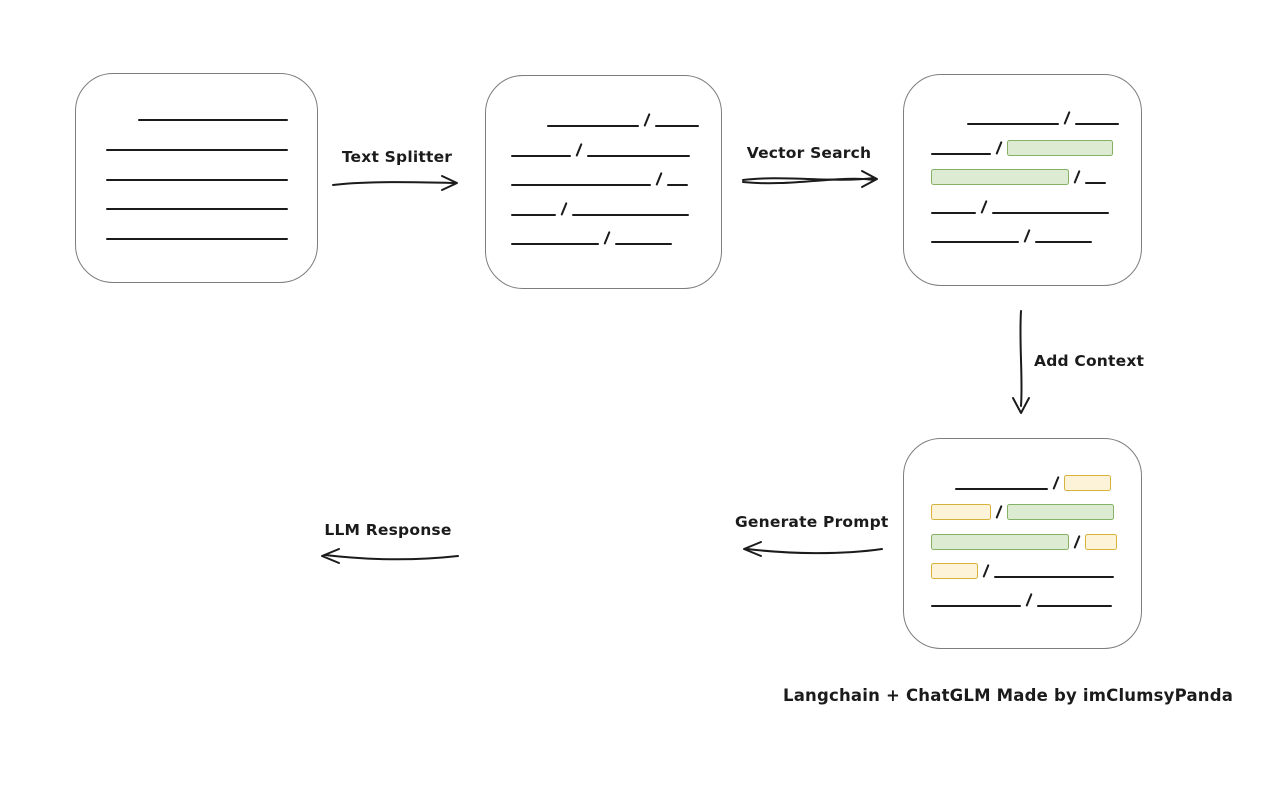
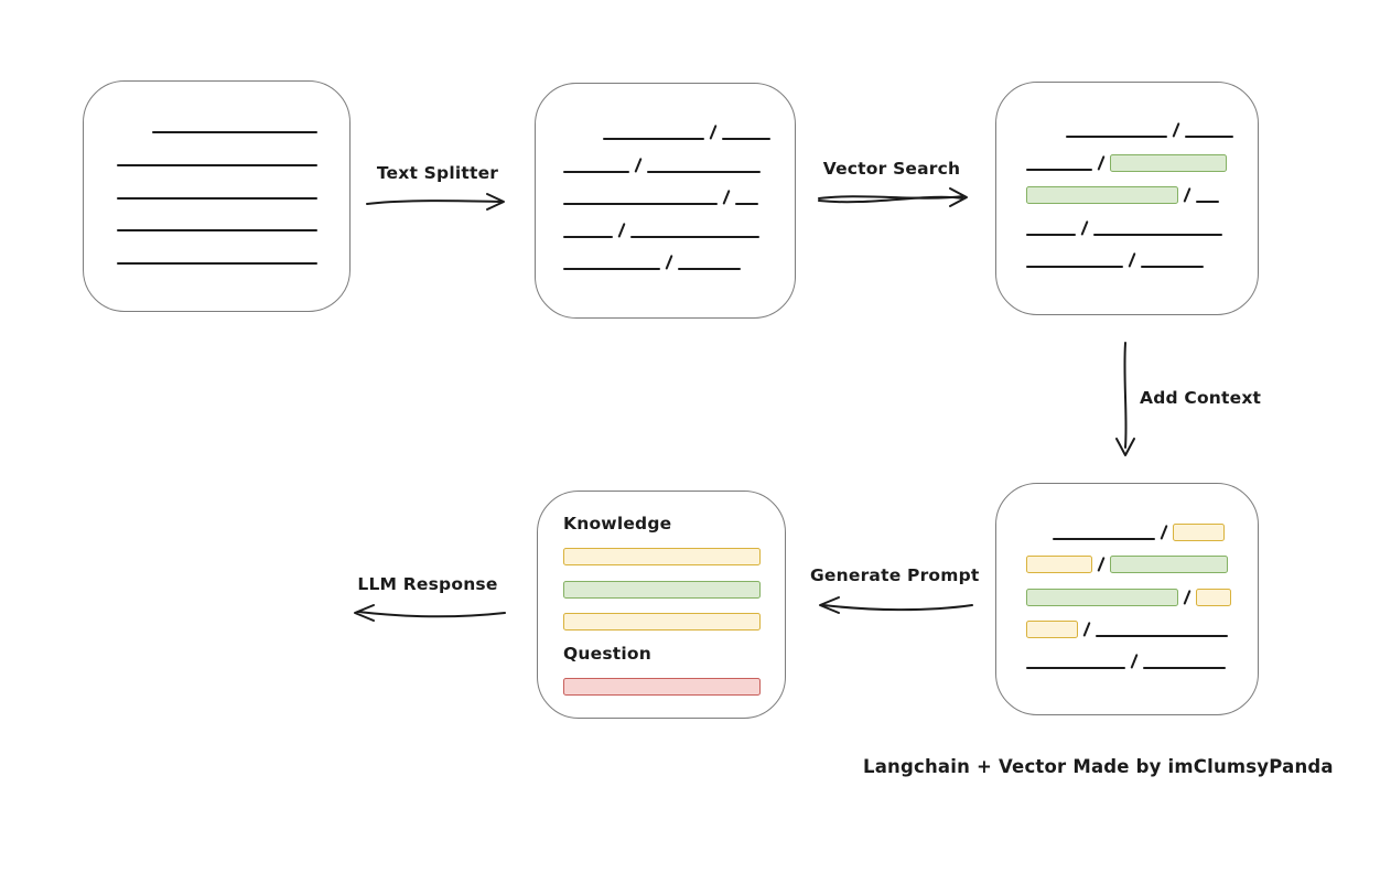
+ Knowledge
+ Question
  Text Splitter
  Vector Search
  Add Context
  Generate Prompt
  LLM Response
- Langchain + ChatGLM Made by imClumsyPanda
+ Langchain + Vector Made by imClumsyPanda
